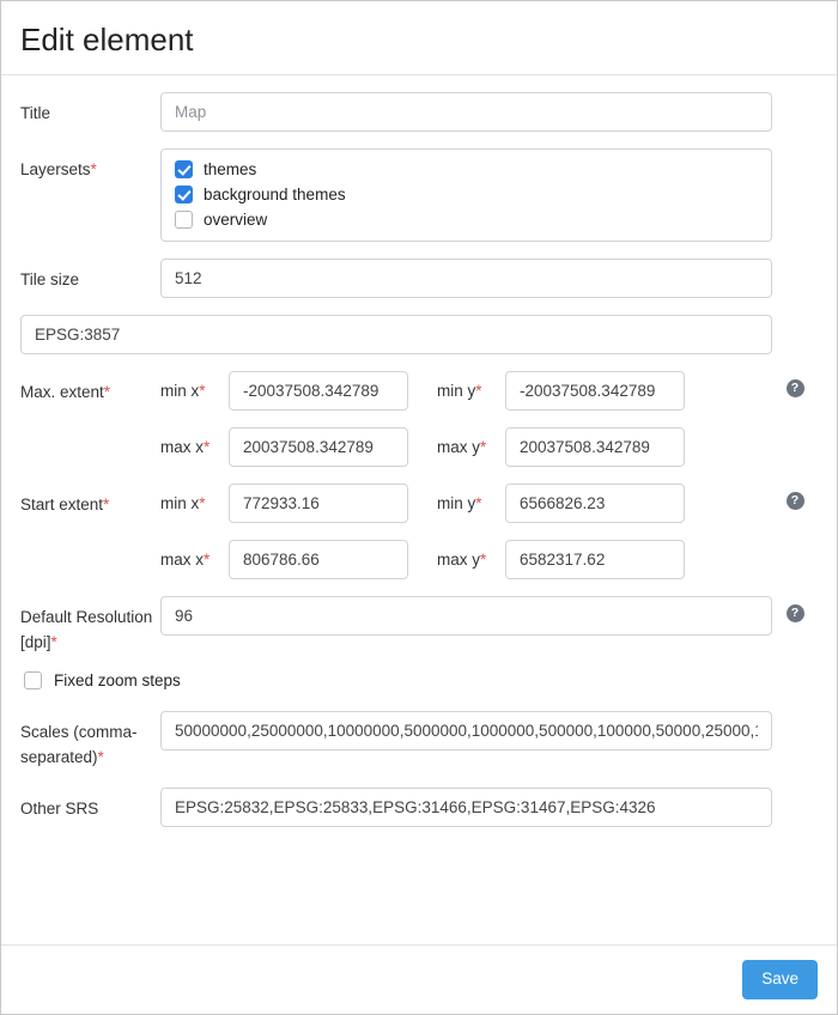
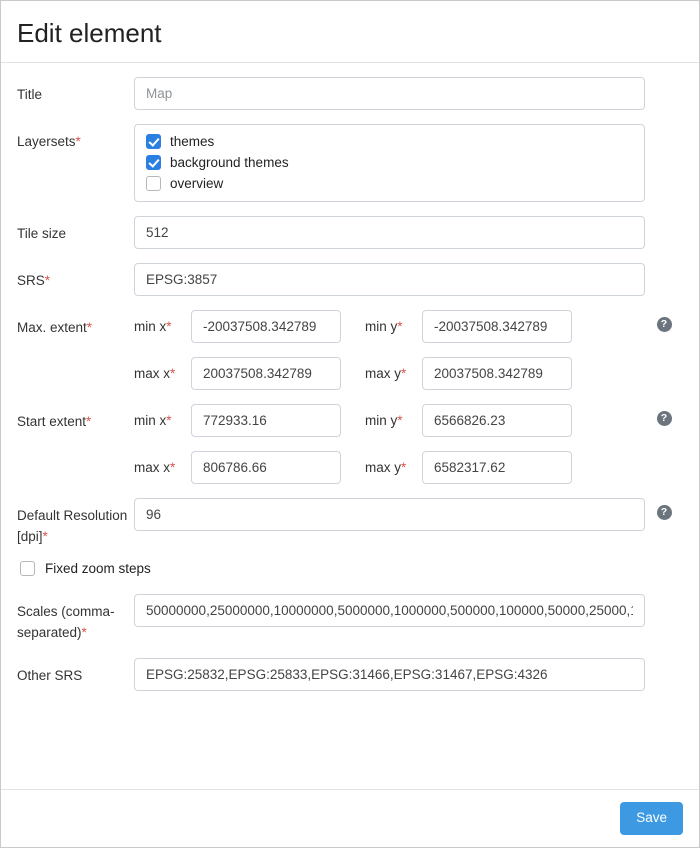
  Edit element
  Title
  Map
  Layersets*
  themes
  background themes
  overview
  Tile size
  512
+ SRS*
  EPSG:3857
  Max. extent*
  min x*
  -20037508.342789
  min y*
  -20037508.342789
  max x*
  20037508.342789
  max y*
  20037508.342789
  ?
  Start extent*
  min x*
  772933.16
  min y*
  6566826.23
  max x*
  806786.66
  max y*
  6582317.62
  ?
  Default Resolution [dpi]*
  96
  ?
  Fixed zoom steps
  Scales (comma-separated)*
  50000000,25000000,10000000,5000000,1000000,500000,100000,50000,25000,
  Other SRS
  EPSG:25832,EPSG:25833,EPSG:31466,EPSG:31467,EPSG:4326
  Save
